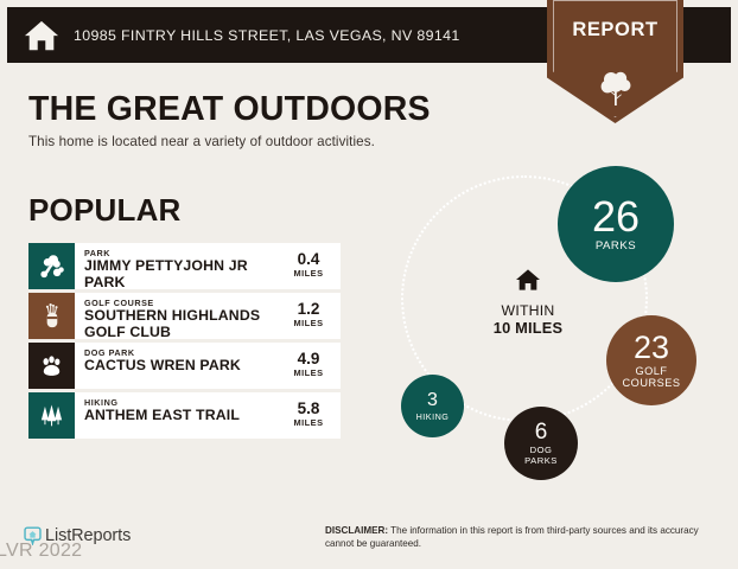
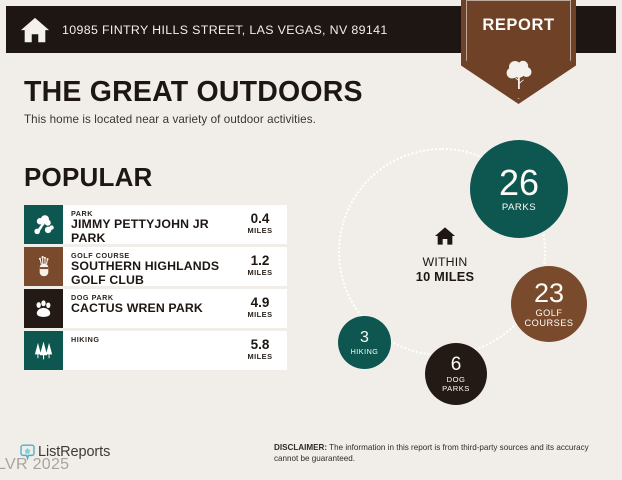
  10985 FINTRY HILLS STREET, LAS VEGAS, NV 89141
  REPORT
  THE GREAT OUTDOORS
  This home is located near a variety of outdoor activities.
  POPULAR
  PARK
  JIMMY PETTYJOHN JR PARK
  0.4
  MILES
  GOLF COURSE
  SOUTHERN HIGHLANDS GOLF CLUB
  1.2
  MILES
  DOG PARK
  CACTUS WREN PARK
  4.9
  MILES
  HIKING
- ANTHEM EAST TRAIL
  5.8
  MILES
  26
  PARKS
  23
  GOLF
  COURSES
  6
  DOG
  PARKS
  3
  HIKING
  WITHIN
  10 MILES
  ListReports
- LVR 2022
+ LVR 2025
  DISCLAIMER: The information in this report is from third-party sources and its accuracy cannot be guaranteed.
